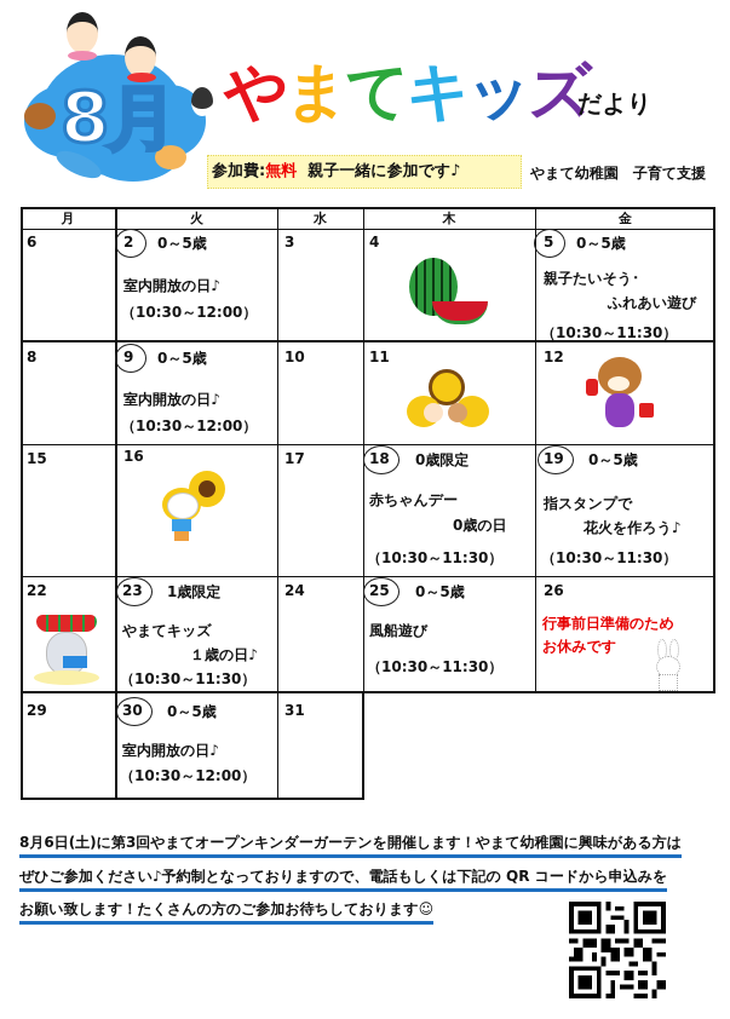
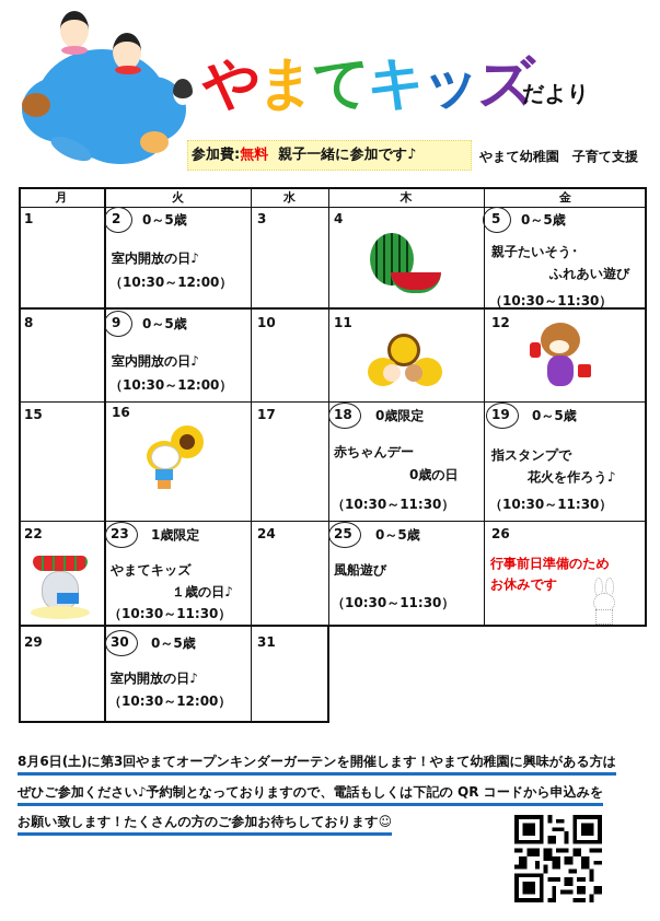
- 8月
  やまてキッズ
  だより
  参加費:無料 親子一緒に参加です♪
  やまて幼稚園 子育て支援
  月
  火
  水
  木
  金
- 6
+ 1
  2
  0～5歳
  室内開放の日♪
  （10:30～12:00）
  3
  4
  5
  0～5歳
  親子たいそう･
  ふれあい遊び
  （10:30～11:30）
  8
  9
  0～5歳
  室内開放の日♪
  （10:30～12:00）
  10
  11
  12
  15
  16
  17
  18
  0歳限定
  赤ちゃんデー
  0歳の日
  （10:30～11:30）
  19
  0～5歳
  指スタンプで
  花火を作ろう♪
  （10:30～11:30）
  22
  23
  1歳限定
  やまてキッズ
  １歳の日♪
  （10:30～11:30）
  24
  25
  0～5歳
  風船遊び
  （10:30～11:30）
  26
  行事前日準備のため
  お休みです
  29
  30
  0～5歳
  室内開放の日♪
  （10:30～12:00）
  31
  8月6日(土)に第3回やまてオープンキンダーガーテンを開催します！やまて幼稚園に興味がある方は
  ぜひご参加ください♪予約制となっておりますので、電話もしくは下記の QR コードから申込みを
  お願い致します！たくさんの方のご参加お待ちしております☺
